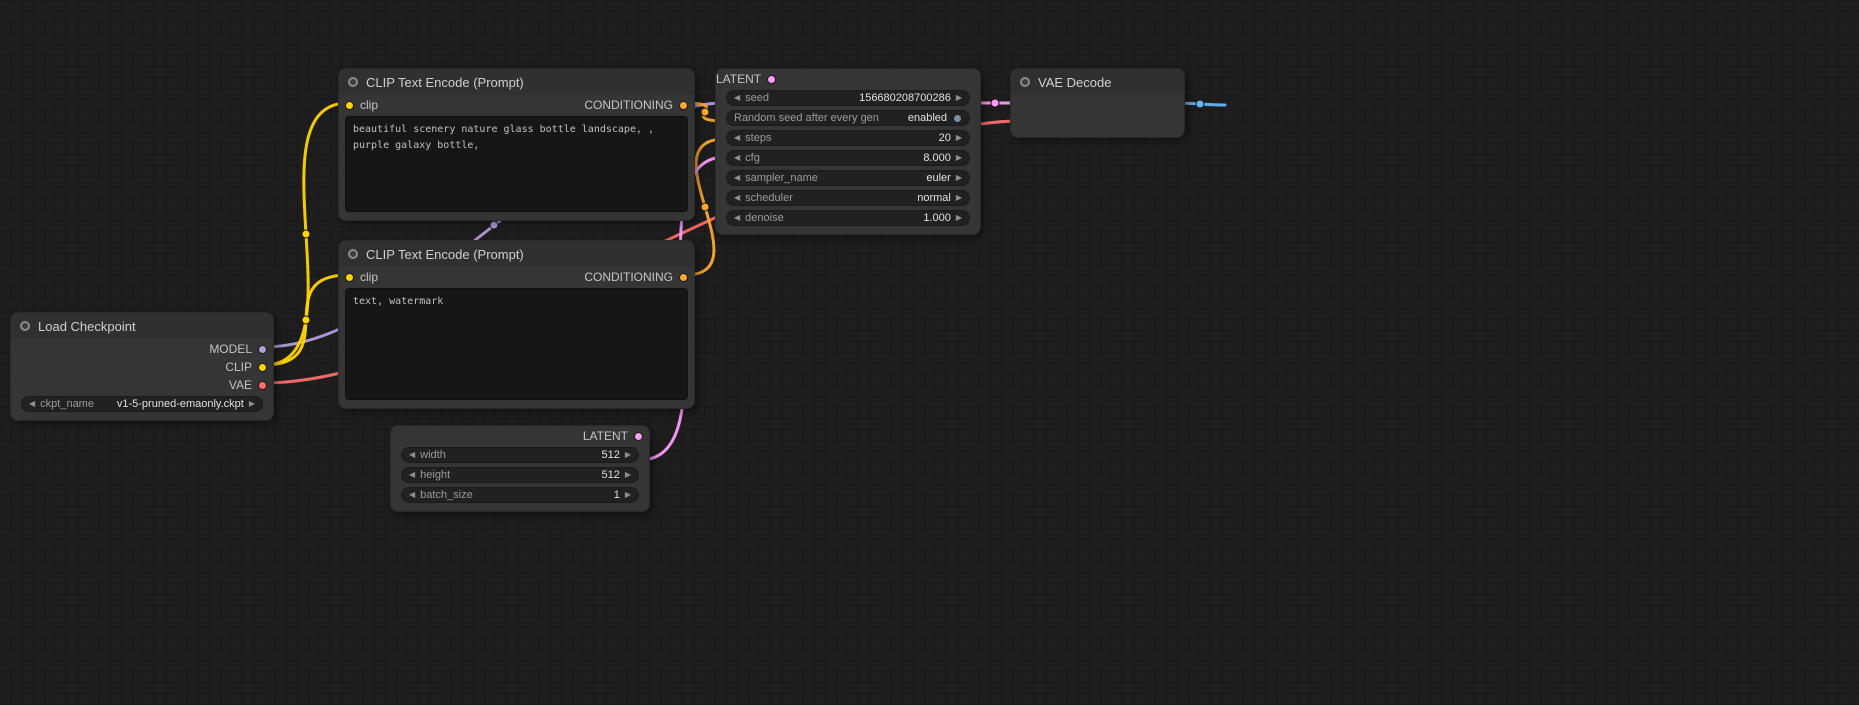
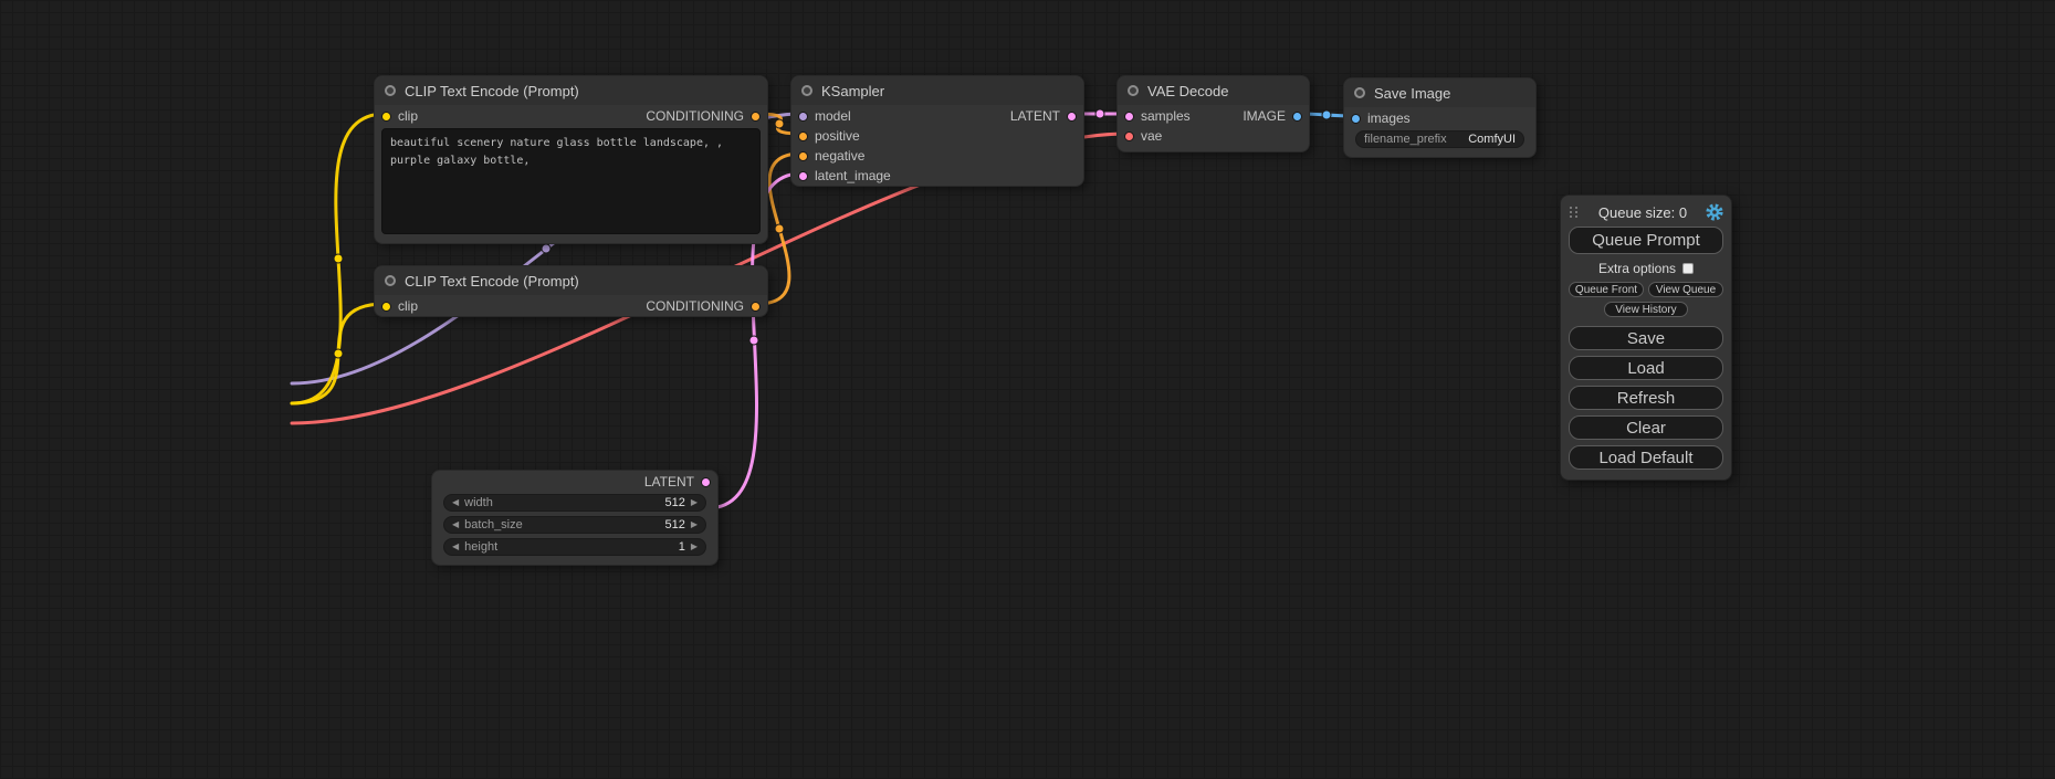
- Load Checkpoint
- MODEL
- CLIP
- VAE
- ckpt_name
- v1-5-pruned-emaonly.ckpt
  CLIP Text Encode (Prompt)
  clip
  CONDITIONING
  CLIP Text Encode (Prompt)
  clip
  CONDITIONING
- text, watermark
  LATENT
  width
  512
- height
+ batch_size
  512
- batch_size
+ height
  1
+ KSampler
+ model
+ positive
+ negative
+ latent_image
  LATENT
- seed
- 156680208700286
- Random seed after every gen
- enabled
- steps
- 20
- cfg
- 8.000
- sampler_name
- euler
- scheduler
- normal
- denoise
- 1.000
  VAE Decode
+ samples
+ IMAGE
+ vae
+ Save Image
+ images
+ filename_prefix
+ ComfyUI
+ Queue size: 0
+ Queue Prompt
+ Extra options
+ Queue Front
+ View Queue
+ View History
+ Save
+ Load
+ Refresh
+ Clear
+ Load Default
